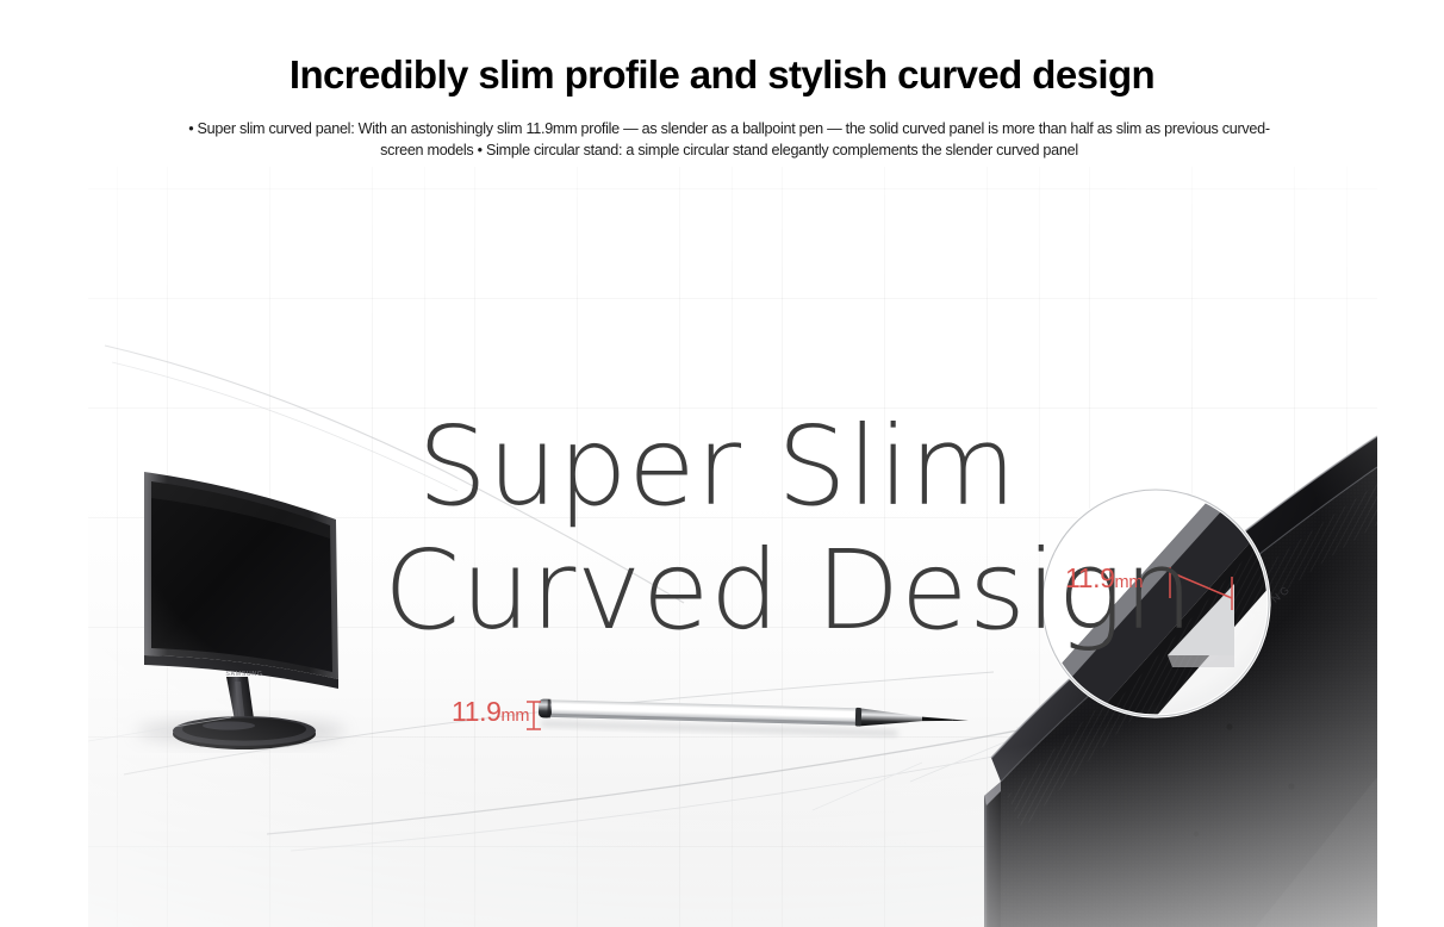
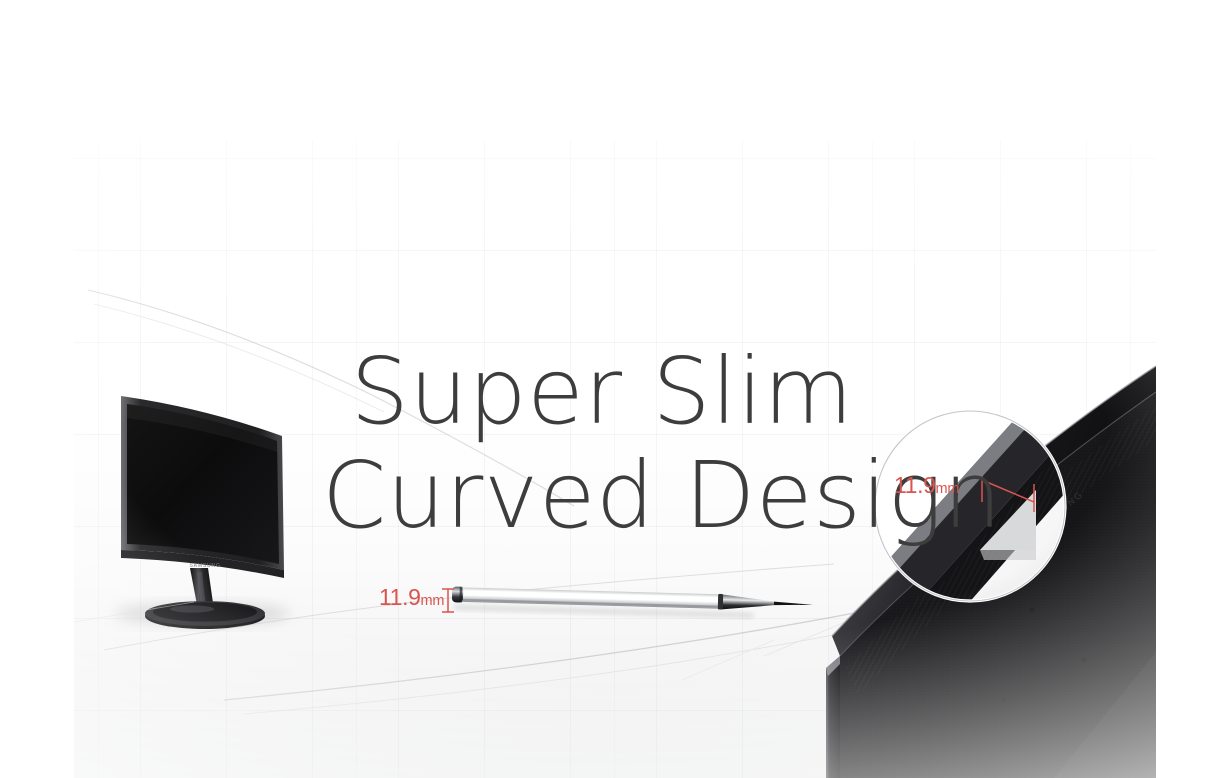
- Incredibly slim profile and stylish curved design
- • Super slim curved panel: With an astonishingly slim 11.9mm profile — as slender as a ballpoint pen — the solid curved panel is more than half as slim as previous curved-screen models • Simple circular stand: a simple circular stand elegantly complements the slender curved panel
